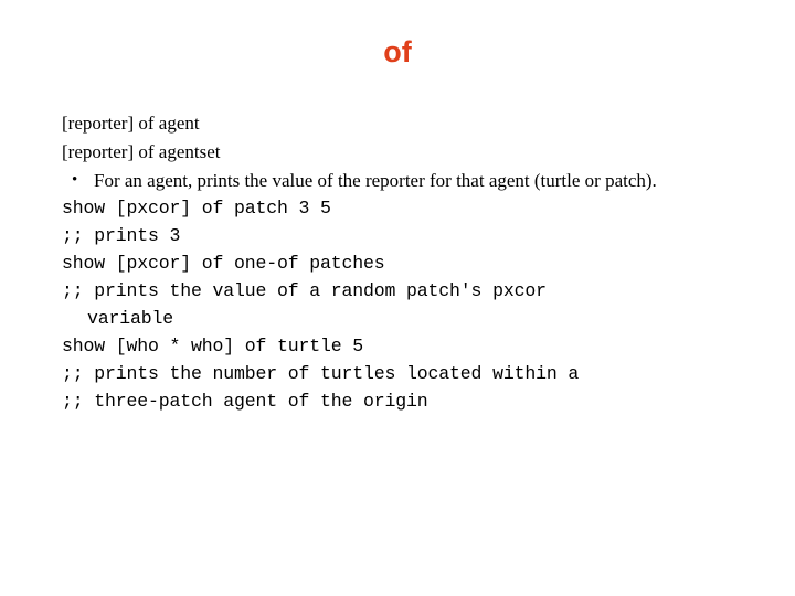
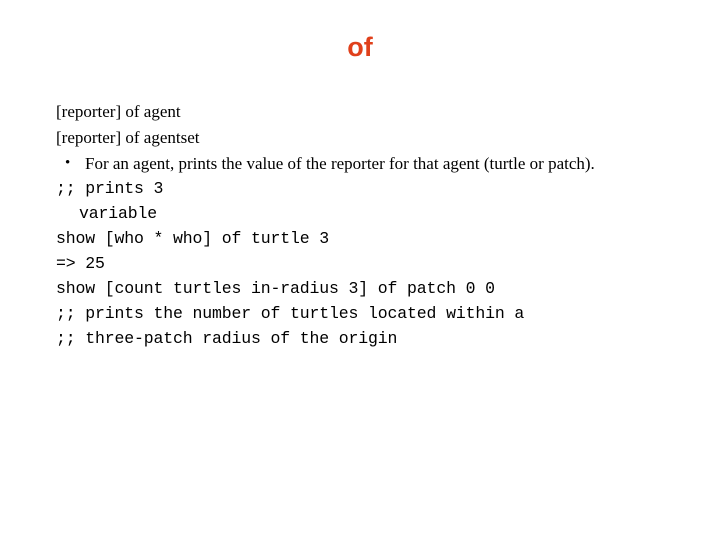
  of
  [reporter] of agent
  [reporter] of agentset
  •
  For an agent, prints the value of the reporter for that agent (turtle or patch).
- show [pxcor] of patch 3 5
  ;; prints 3
- show [pxcor] of one-of patches
- ;; prints the value of a random patch's pxcor
  variable
- show [who * who] of turtle 5
+ show [who * who] of turtle 3
+ => 25
+ show [count turtles in-radius 3] of patch 0 0
  ;; prints the number of turtles located within a
- ;; three-patch agent of the origin
+ ;; three-patch radius of the origin
